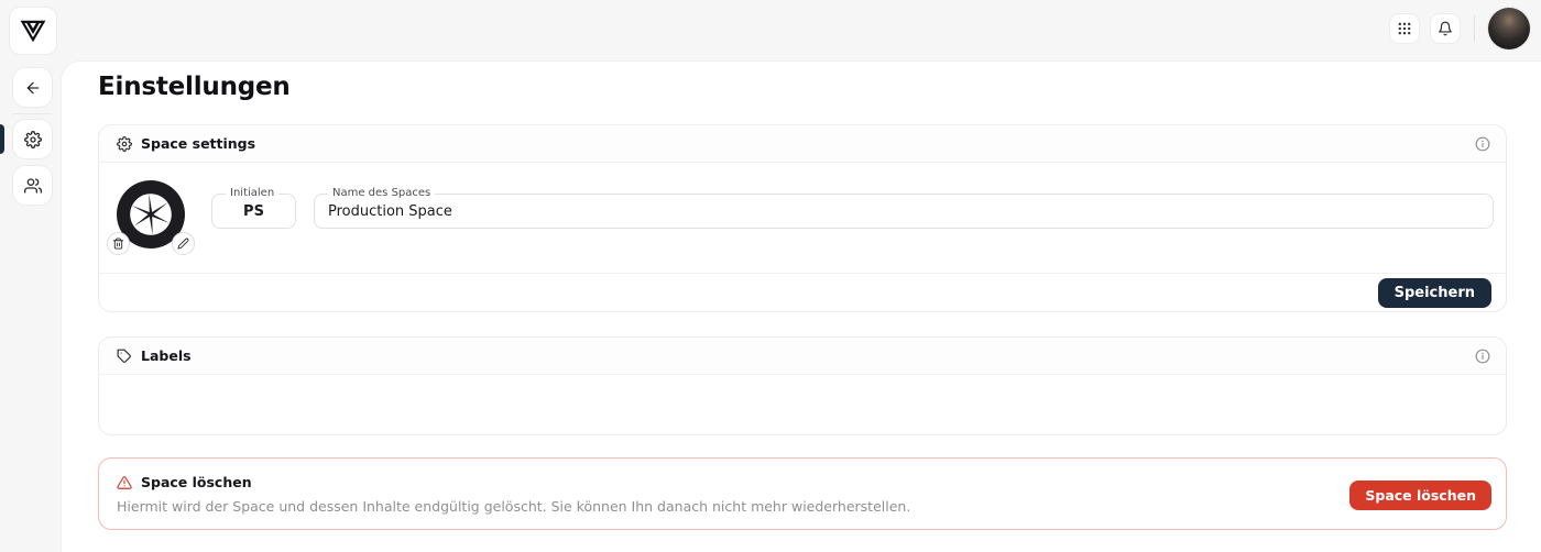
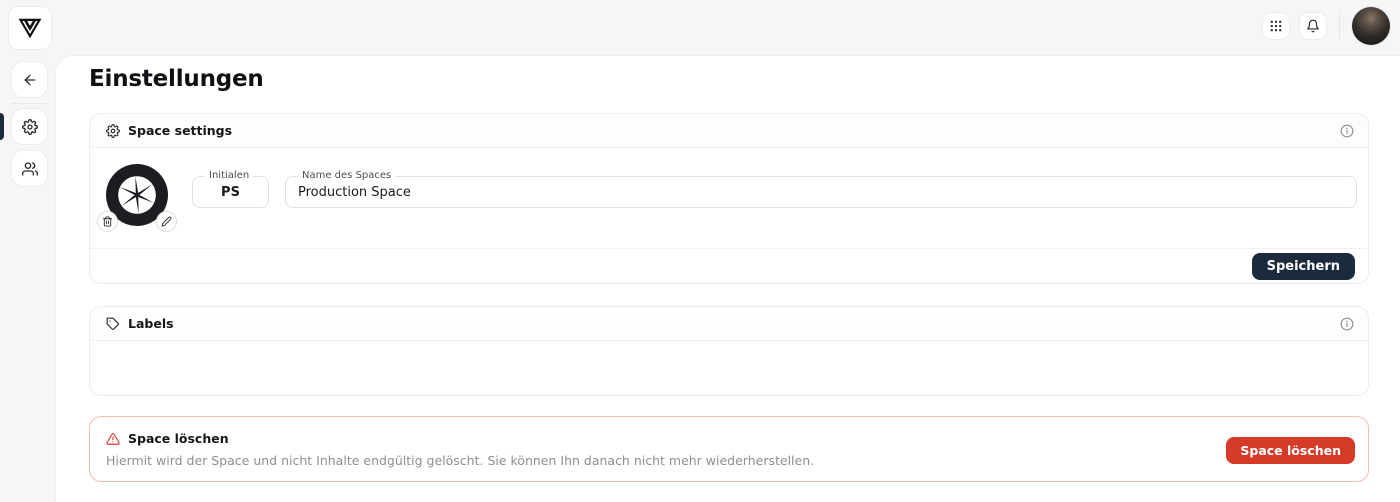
  Einstellungen
  Space settings
  Initialen
  PS
  Name des Spaces
  Production Space
  Speichern
  Labels
  Space löschen
- Hiermit wird der Space und dessen Inhalte endgültig gelöscht. Sie können Ihn danach nicht mehr wiederherstellen.
+ Hiermit wird der Space und nicht Inhalte endgültig gelöscht. Sie können Ihn danach nicht mehr wiederherstellen.
  Space löschen
